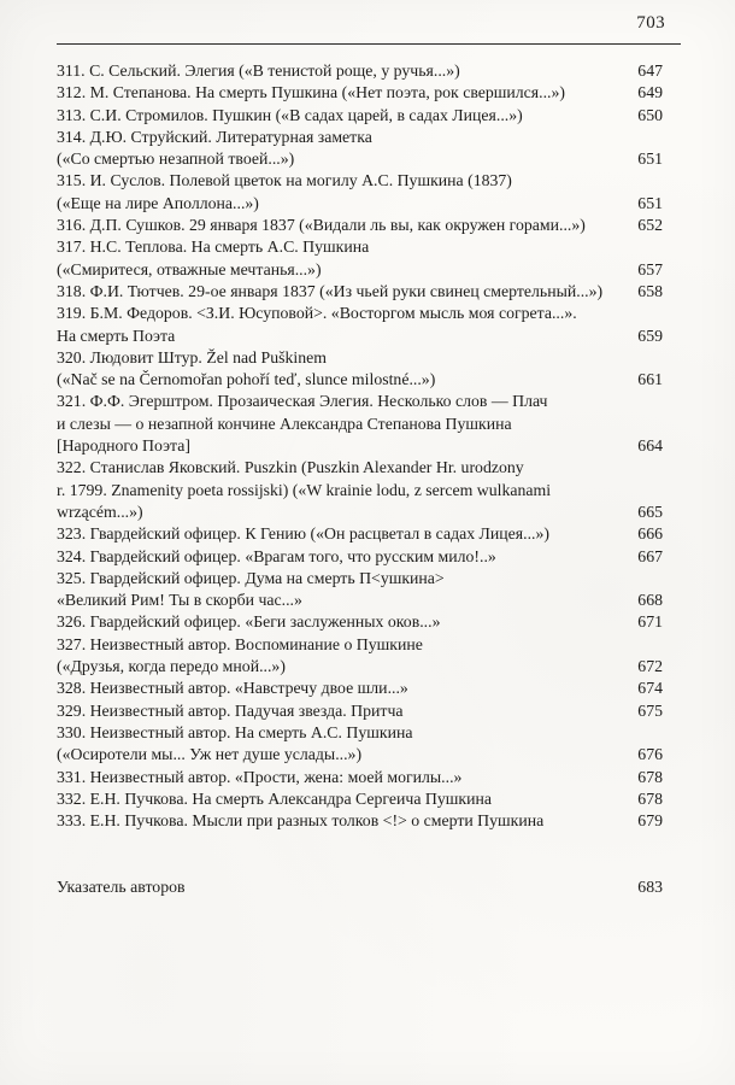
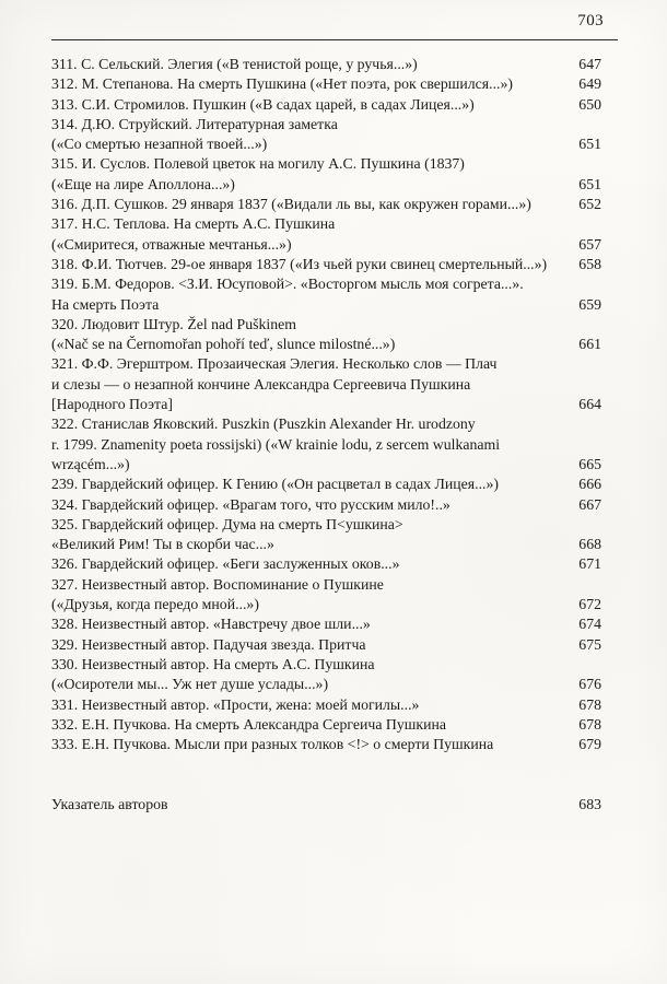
  703
  311. С. Сельский. Элегия («В тенистой роще, у ручья...»)
  647
  312. М. Степанова. На смерть Пушкина («Нет поэта, рок свершился...»)
  649
  313. С.И. Стромилов. Пушкин («В садах царей, в садах Лицея...»)
  650
  314. Д.Ю. Струйский. Литературная заметка
  («Со смертью незапной твоей...»)
  651
  315. И. Суслов. Полевой цветок на могилу А.С. Пушкина (1837)
  («Еще на лире Аполлона...»)
  651
  316. Д.П. Сушков. 29 января 1837 («Видали ль вы, как окружен горами...»)
  652
  317. Н.С. Теплова. На смерть А.С. Пушкина
  («Смиритеся, отважные мечтанья...»)
  657
  318. Ф.И. Тютчев. 29-ое января 1837 («Из чьей руки свинец смертельный...»)
  658
  319. Б.М. Федоров. <З.И. Юсуповой>. «Восторгом мысль моя согрета...».
  На смерть Поэта
  659
  320. Людовит Штур. Žel nad Puškinem
  («Nač se na Černomořan pohoří teď, slunce milostné...»)
  661
  321. Ф.Ф. Эгерштром. Прозаическая Элегия. Несколько слов — Плач
- и слезы — о незапной кончине Александра Степанова Пушкина
+ и слезы — о незапной кончине Александра Сергеевича Пушкина
  [Народного Поэта]
  664
  322. Станислав Яковский. Puszkin (Puszkin Alexander Hr. urodzony
  r. 1799. Znamenity poeta rossijski) («W krainie lodu, z sercem wulkanami
  wrzącém...»)
  665
- 323. Гвардейский офицер. К Гению («Он расцветал в садах Лицея...»)
+ 239. Гвардейский офицер. К Гению («Он расцветал в садах Лицея...»)
  666
  324. Гвардейский офицер. «Врагам того, что русским мило!..»
  667
  325. Гвардейский офицер. Дума на смерть П<ушкина>
  «Великий Рим! Ты в скорби час...»
  668
  326. Гвардейский офицер. «Беги заслуженных оков...»
  671
  327. Неизвестный автор. Воспоминание о Пушкине
  («Друзья, когда передо мной...»)
  672
  328. Неизвестный автор. «Навстречу двое шли...»
  674
  329. Неизвестный автор. Падучая звезда. Притча
  675
  330. Неизвестный автор. На смерть А.С. Пушкина
  («Осиротели мы... Уж нет душе услады...»)
  676
  331. Неизвестный автор. «Прости, жена: моей могилы...»
  678
  332. Е.Н. Пучкова. На смерть Александра Сергеича Пушкина
  678
  333. Е.Н. Пучкова. Мысли при разных толков <!> о смерти Пушкина
  679
  Указатель авторов
  683
